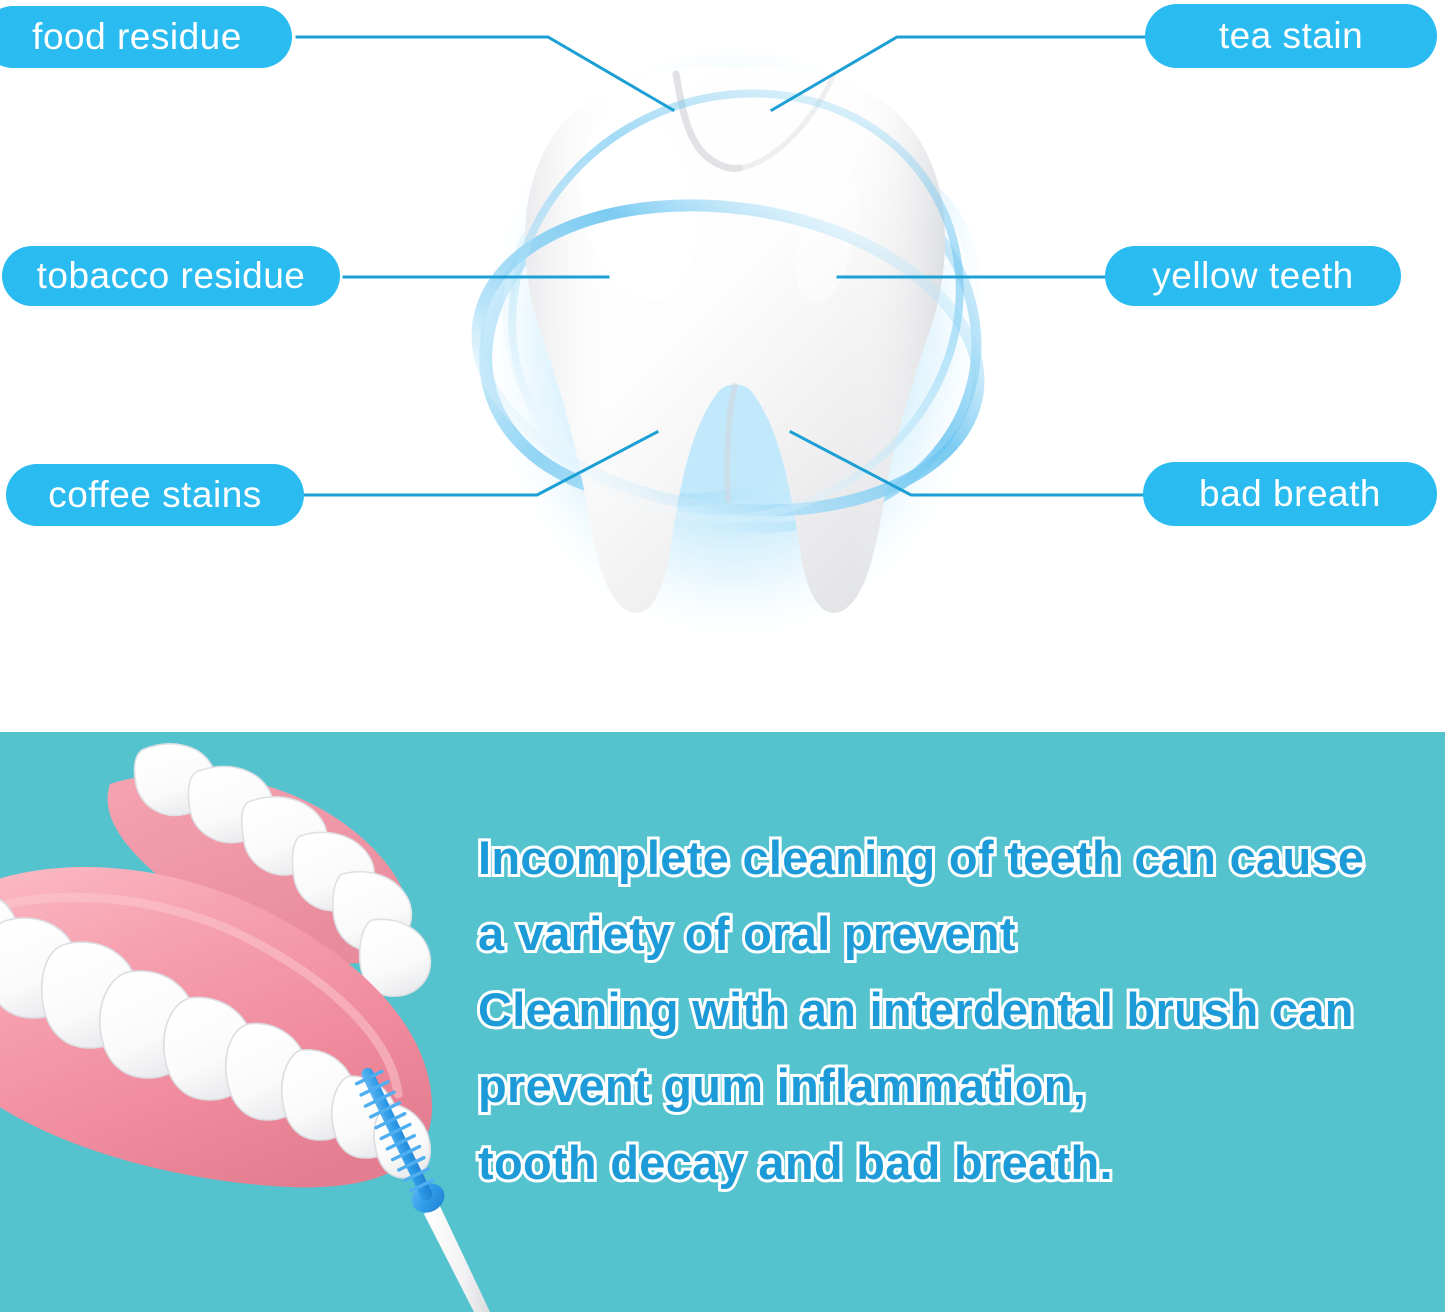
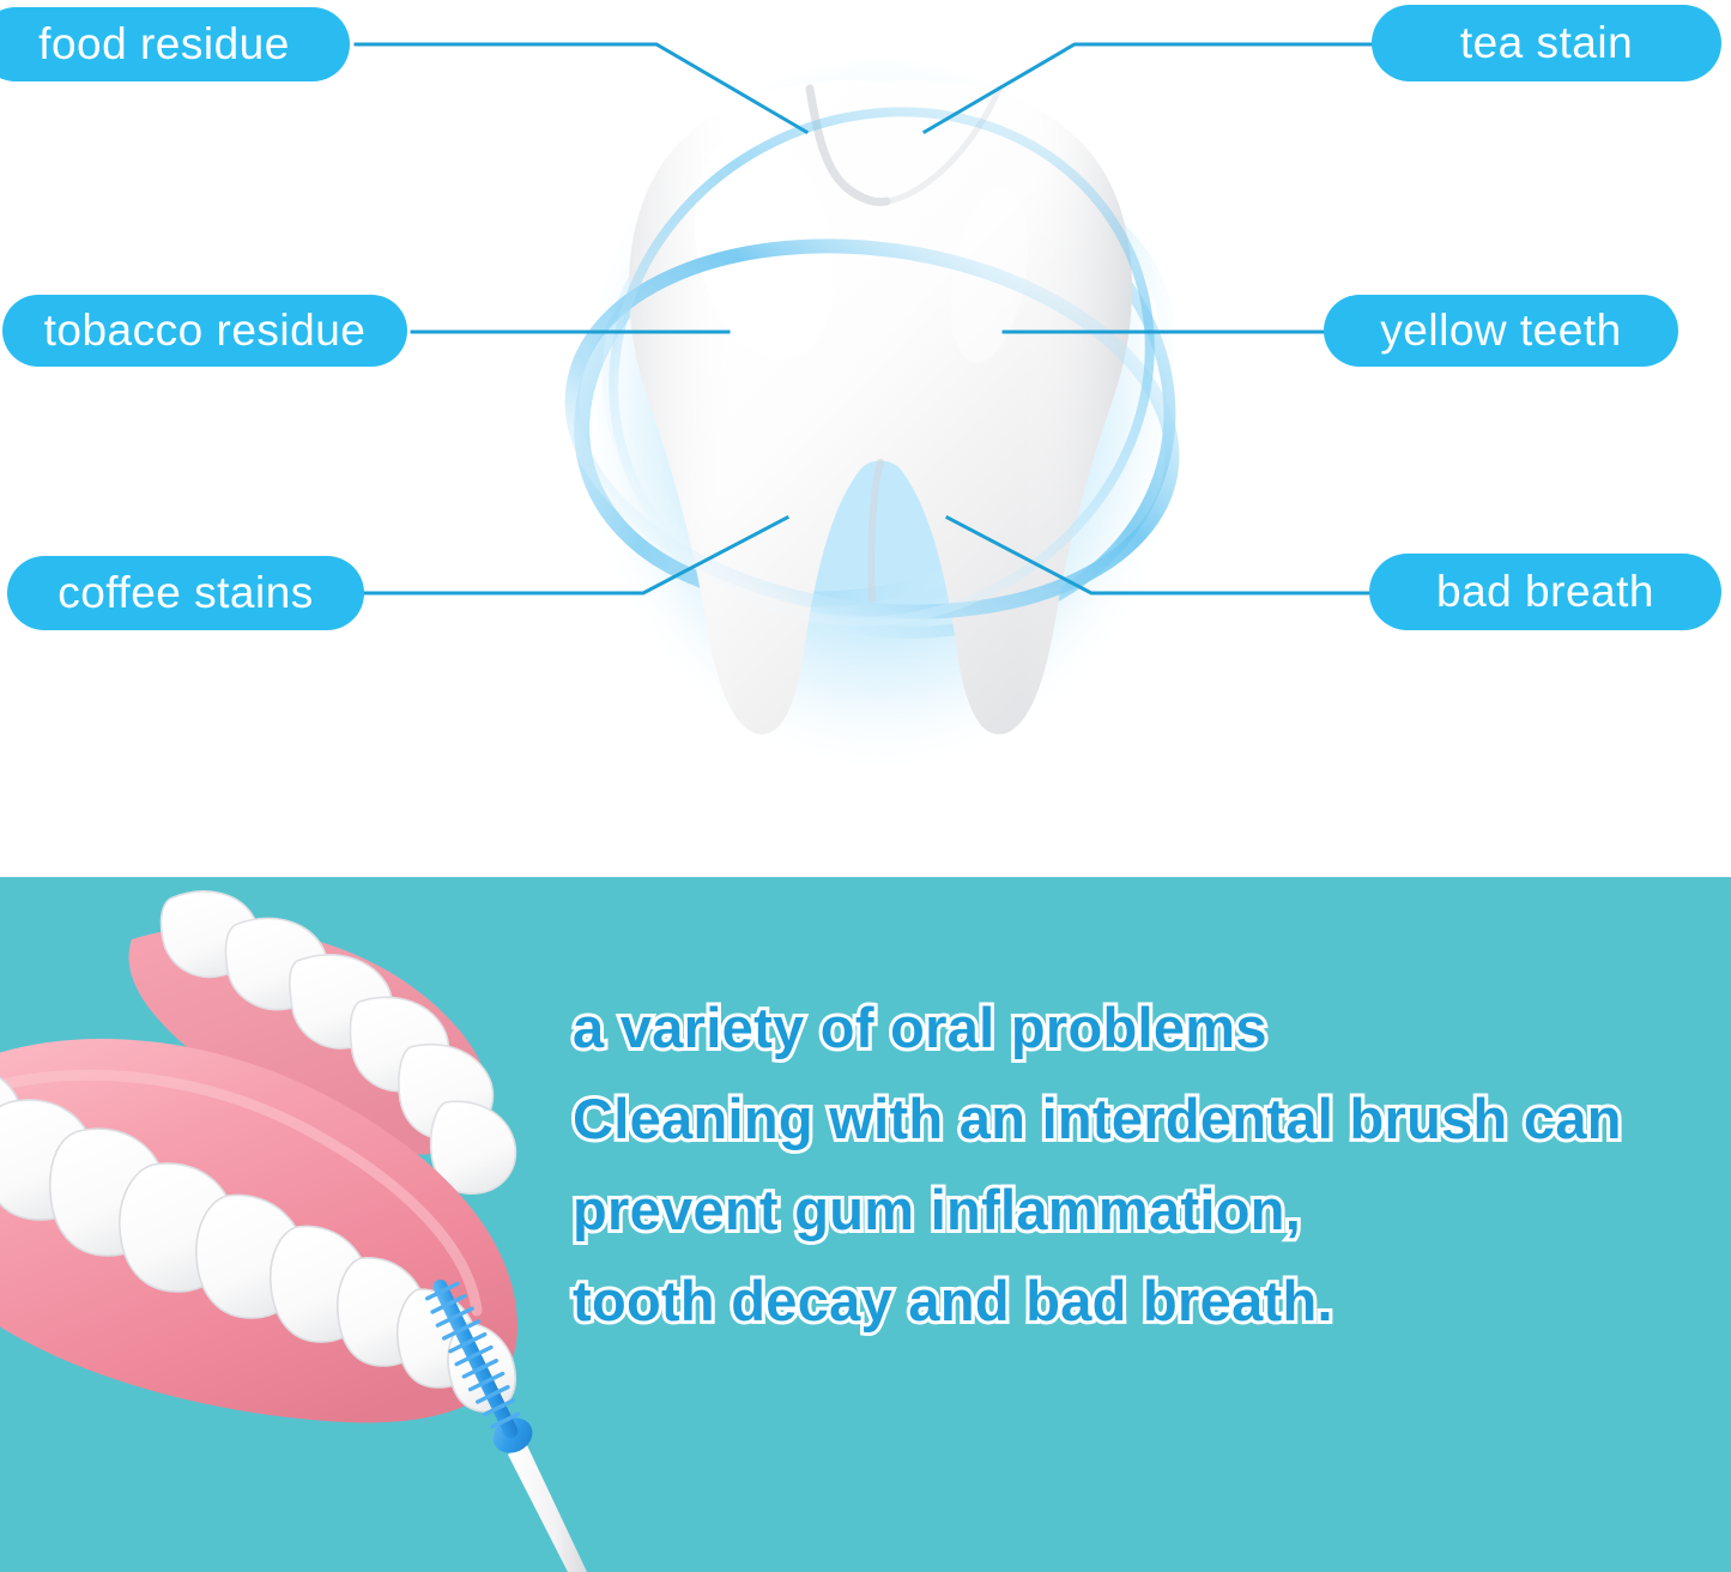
  food residue
  tea stain
  tobacco residue
  yellow teeth
  coffee stains
  bad breath
- Incomplete cleaning of teeth can cause
- a variety of oral prevent
+ a variety of oral problems
  Cleaning with an interdental brush can
  prevent gum inflammation,
  tooth decay and bad breath.
